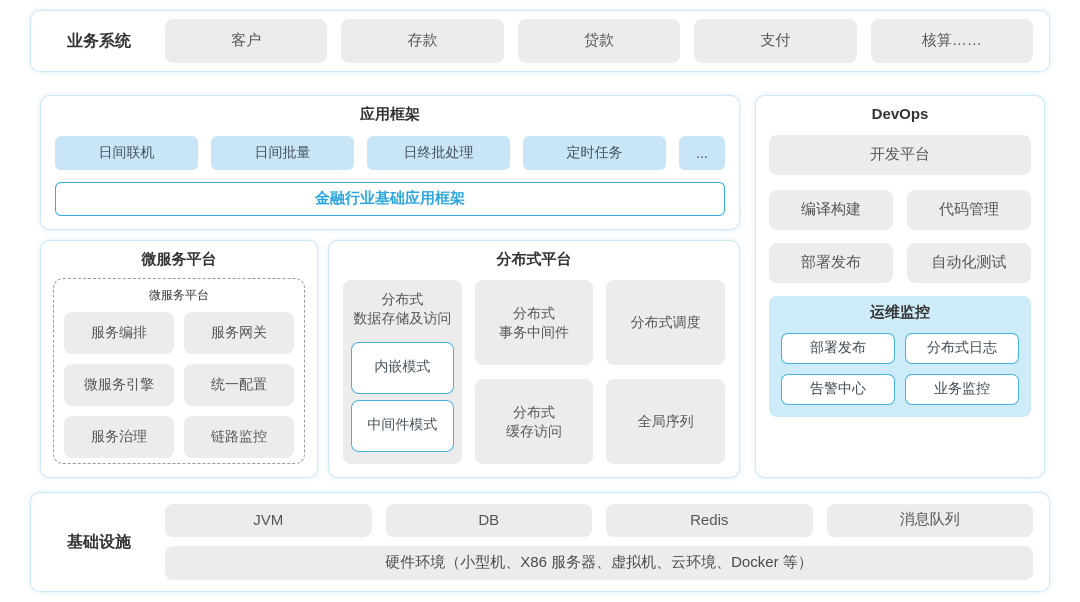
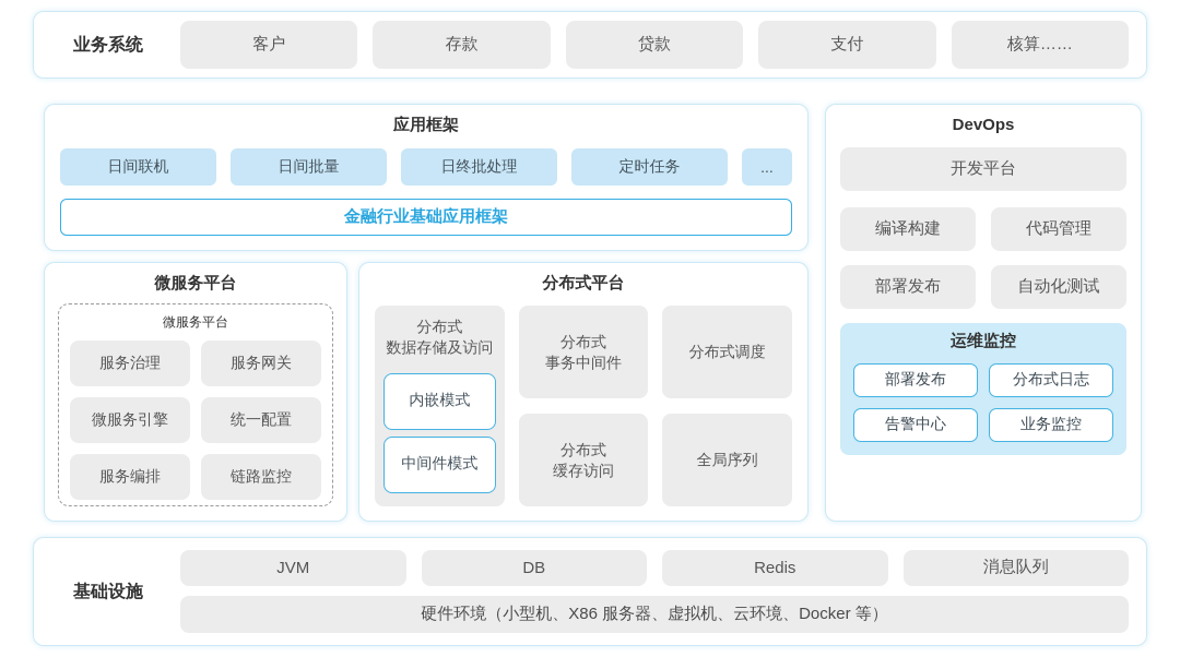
  业务系统
  客户
  存款
  贷款
  支付
  核算……
  应用框架
  日间联机
  日间批量
  日终批处理
  定时任务
  ...
  金融行业基础应用框架
  DevOps
  开发平台
  编译构建
  代码管理
  部署发布
  自动化测试
  运维监控
  部署发布
  分布式日志
  告警中心
  业务监控
  微服务平台
  微服务平台
- 服务编排
+ 服务治理
  服务网关
  微服务引擎
  统一配置
- 服务治理
+ 服务编排
  链路监控
  分布式平台
  分布式
  数据存储及访问
  内嵌模式
  中间件模式
  分布式
  事务中间件
  分布式
  缓存访问
  分布式调度
  全局序列
  基础设施
  JVM
  DB
  Redis
  消息队列
  硬件环境（小型机、X86 服务器、虚拟机、云环境、Docker 等）
